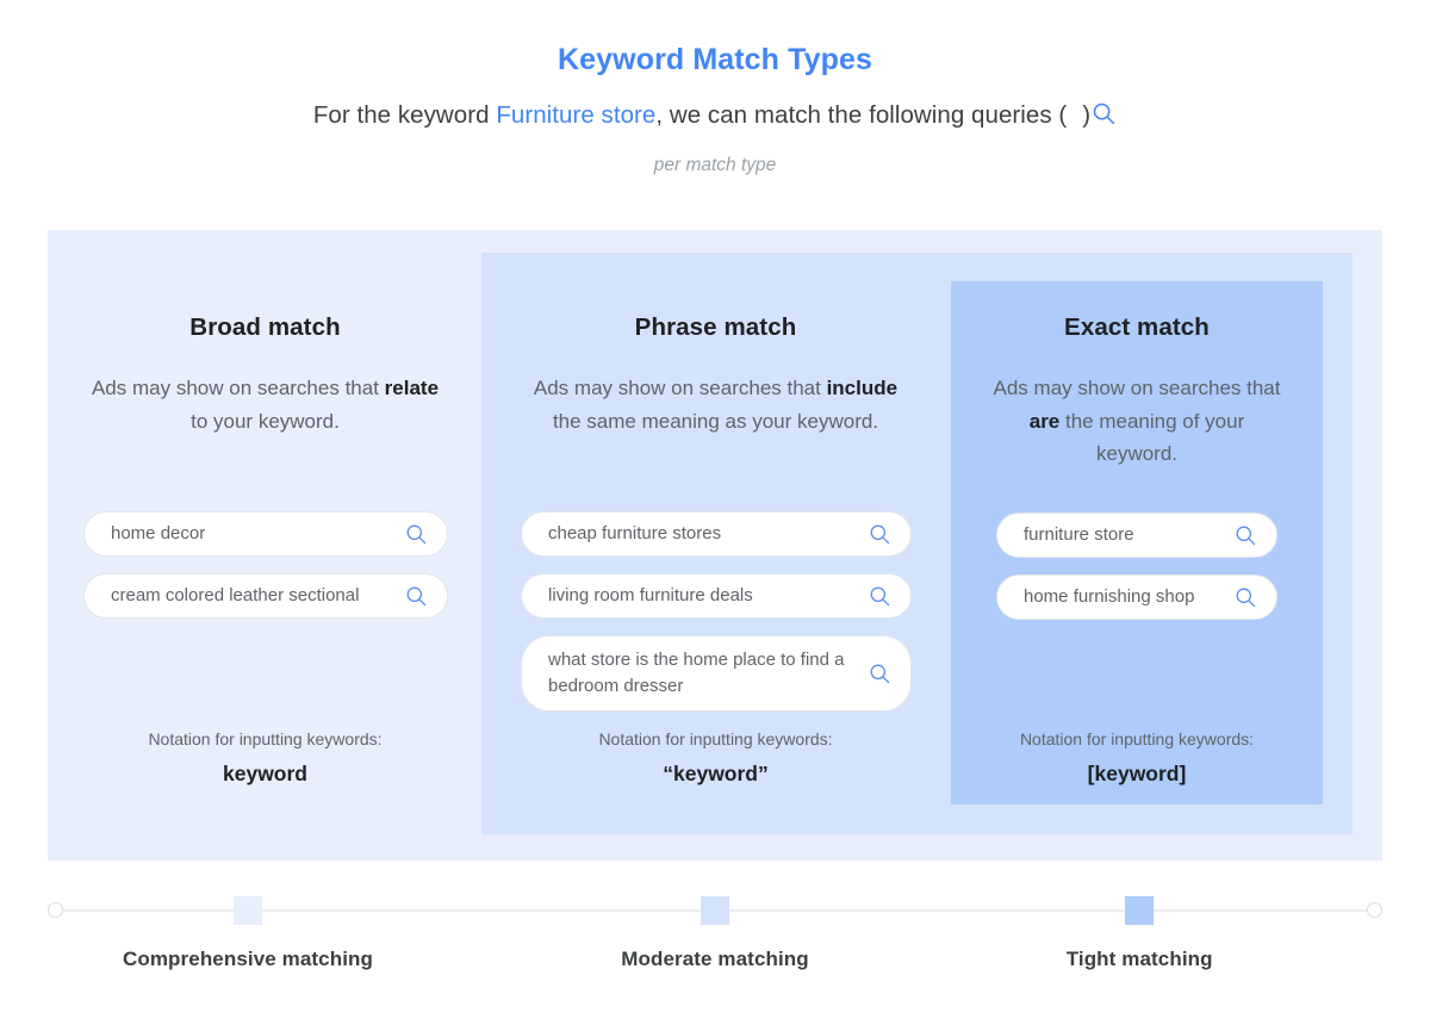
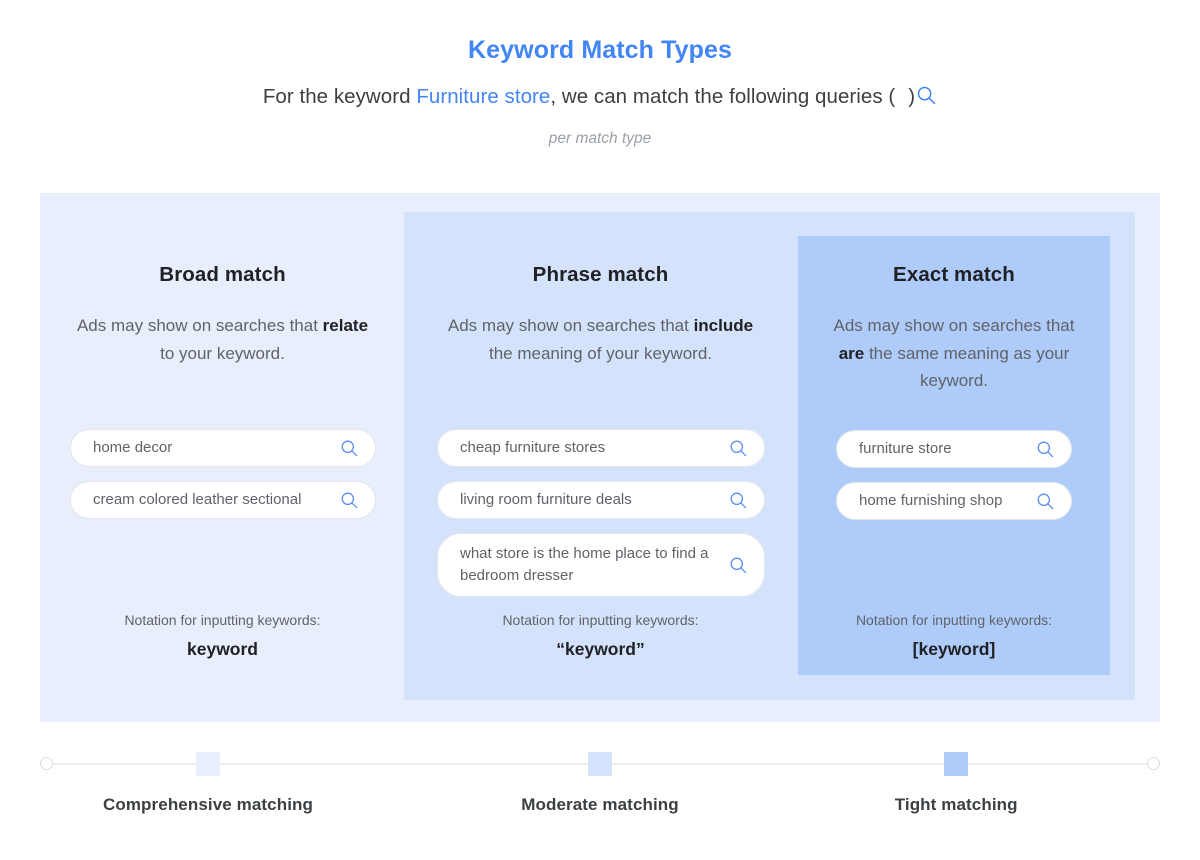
  Keyword Match Types
  For the keyword Furniture store, we can match the following queries ( )
  per match type
  Broad match
  Ads may show on searches that relate to your keyword.
  home decor
  cream colored leather sectional
  Notation for inputting keywords:
  keyword
  Phrase match
- Ads may show on searches that include the same meaning as your keyword.
+ Ads may show on searches that include the meaning of your keyword.
  cheap furniture stores
  living room furniture deals
  what store is the home place to find a bedroom dresser
  Notation for inputting keywords:
  “keyword”
  Exact match
- Ads may show on searches that are the meaning of your keyword.
+ Ads may show on searches that are the same meaning as your keyword.
  furniture store
  home furnishing shop
  Notation for inputting keywords:
  [keyword]
  Comprehensive matching
  Moderate matching
  Tight matching
